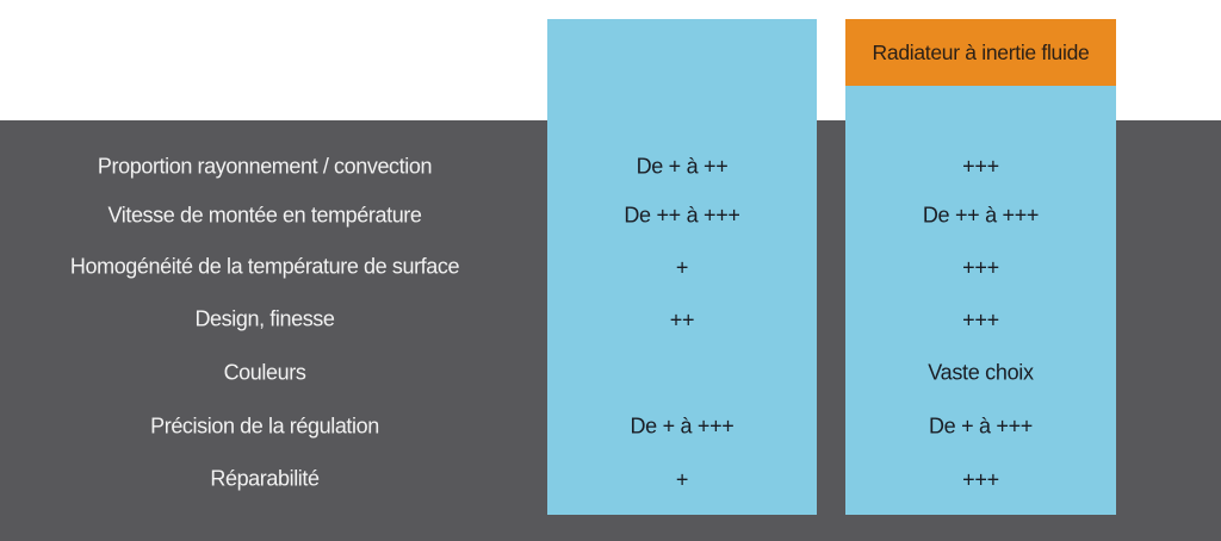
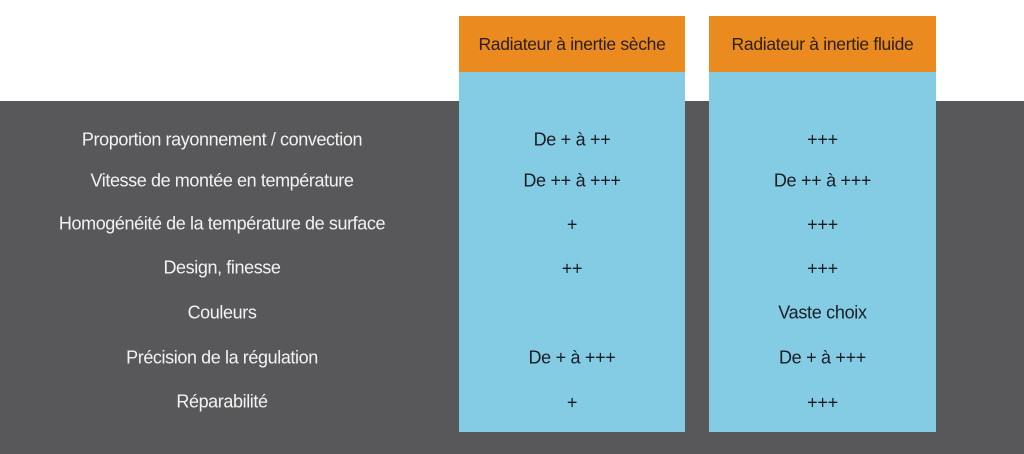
  Proportion rayonnement / convection
  Vitesse de montée en température
  Homogénéité de la température de surface
  Design, finesse
  Couleurs
  Précision de la régulation
  Réparabilité
+ Radiateur à inertie sèche
  De + à ++
  De ++ à +++
  +
  ++
  De + à +++
  +
  Radiateur à inertie fluide
  +++
  De ++ à +++
  +++
  +++
  Vaste choix
  De + à +++
  +++
